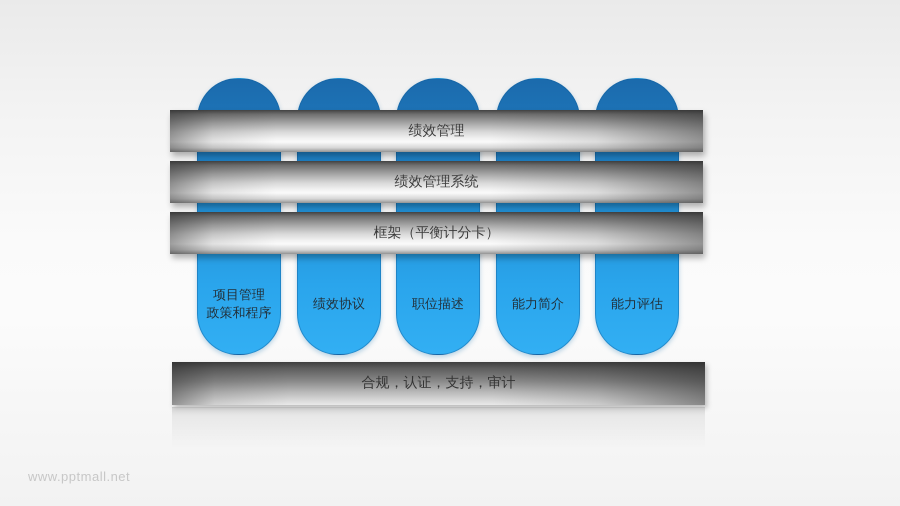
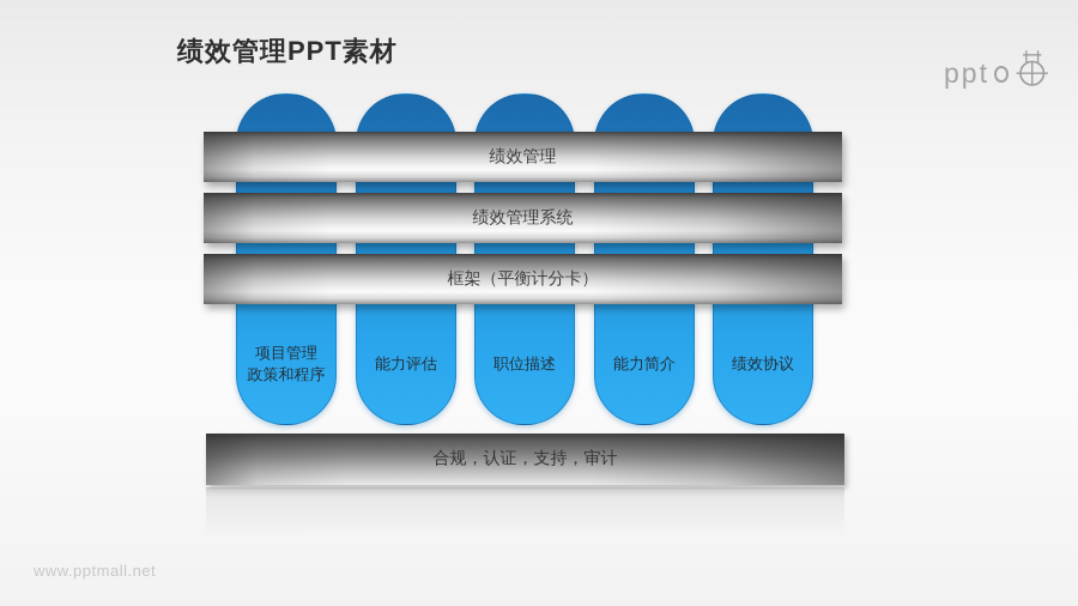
+ 绩效管理PPT素材
+ ppt
  项目管理
  政策和程序
- 绩效协议
+ 能力评估
  职位描述
  能力简介
- 能力评估
+ 绩效协议
  绩效管理
  绩效管理系统
  框架（平衡计分卡）
  合规，认证，支持，审计
  www.pptmall.net
